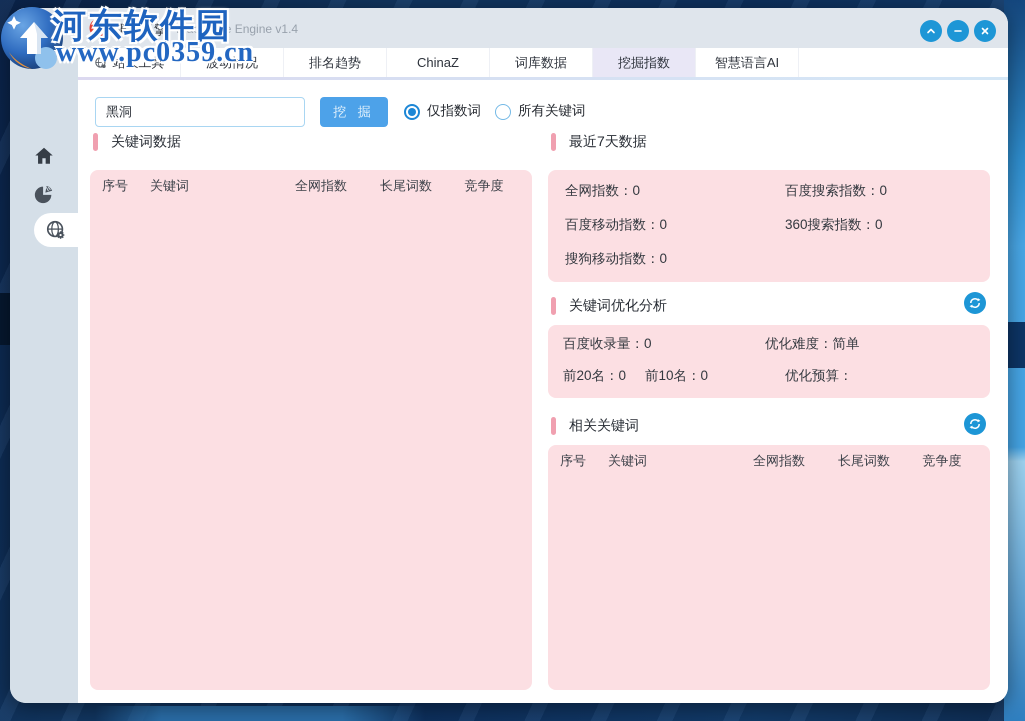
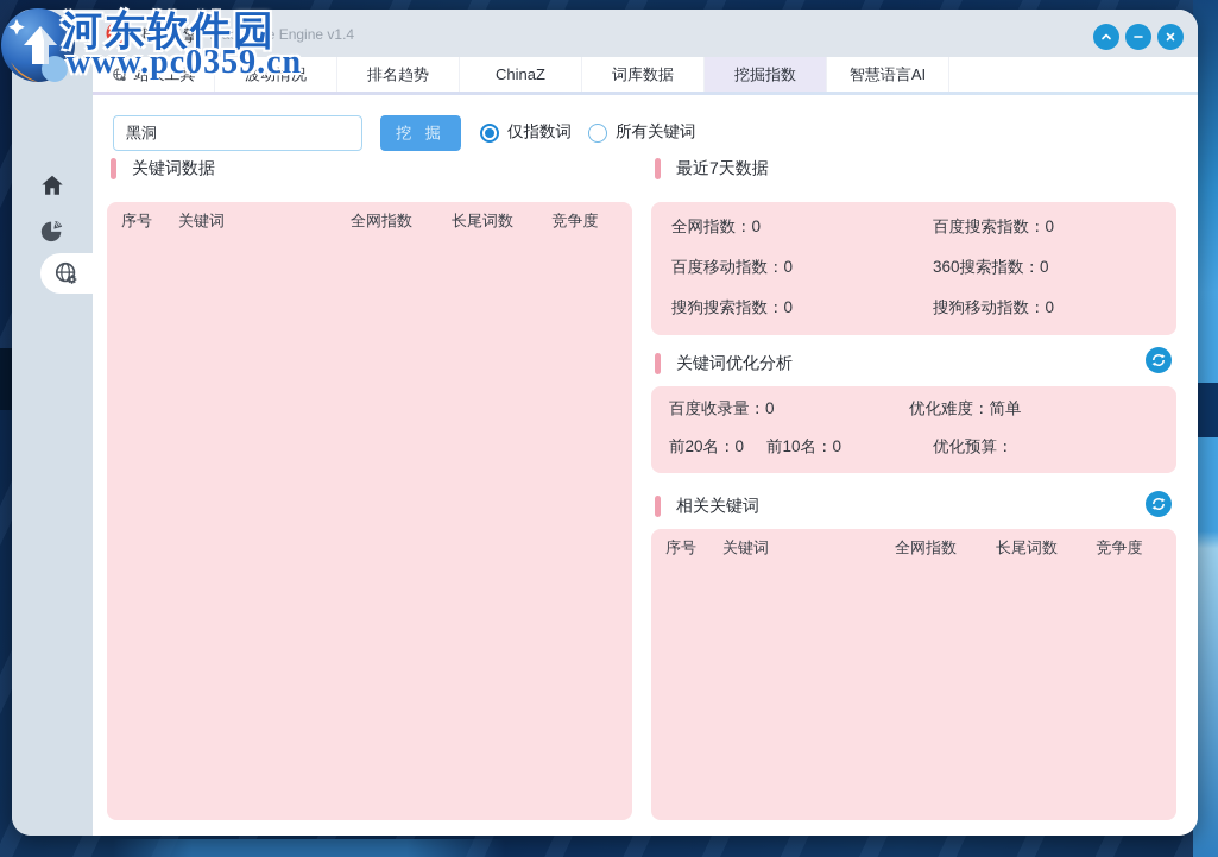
  黑洞引擎
  Black hole Engine v1.4
  站长工具
  波动情况
  排名趋势
  ChinaZ
  词库数据
  挖掘指数
  智慧语言AI
  黑洞
  挖 掘
  仅指数词
  所有关键词
  关键词数据
  序号
  关键词
  全网指数
  长尾词数
  竞争度
  最近7天数据
  全网指数：0
  百度搜索指数：0
  百度移动指数：0
  360搜索指数：0
+ 搜狗搜索指数：0
  搜狗移动指数：0
  关键词优化分析
  百度收录量：0
  优化难度：简单
  前20名：0
  前10名：0
  优化预算：
  相关关键词
  序号
  关键词
  全网指数
  长尾词数
  竞争度
  河东软件园
  www.pc0359.cn
